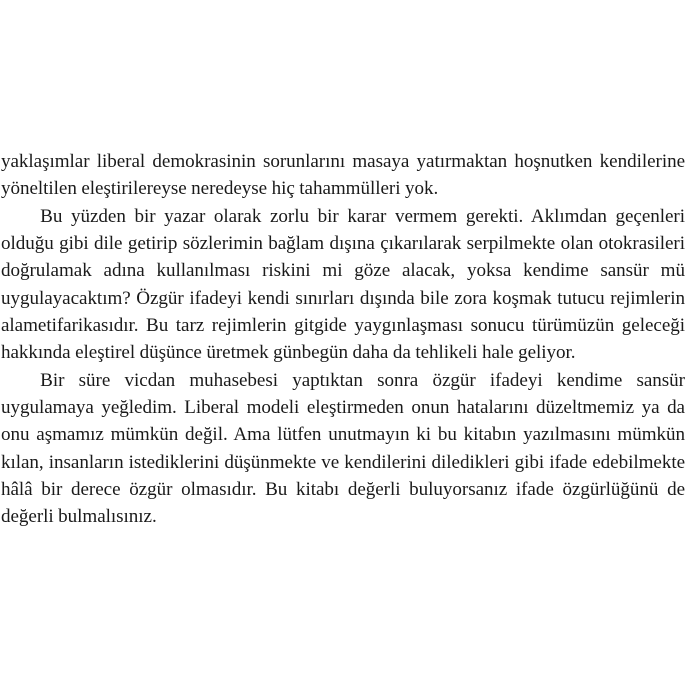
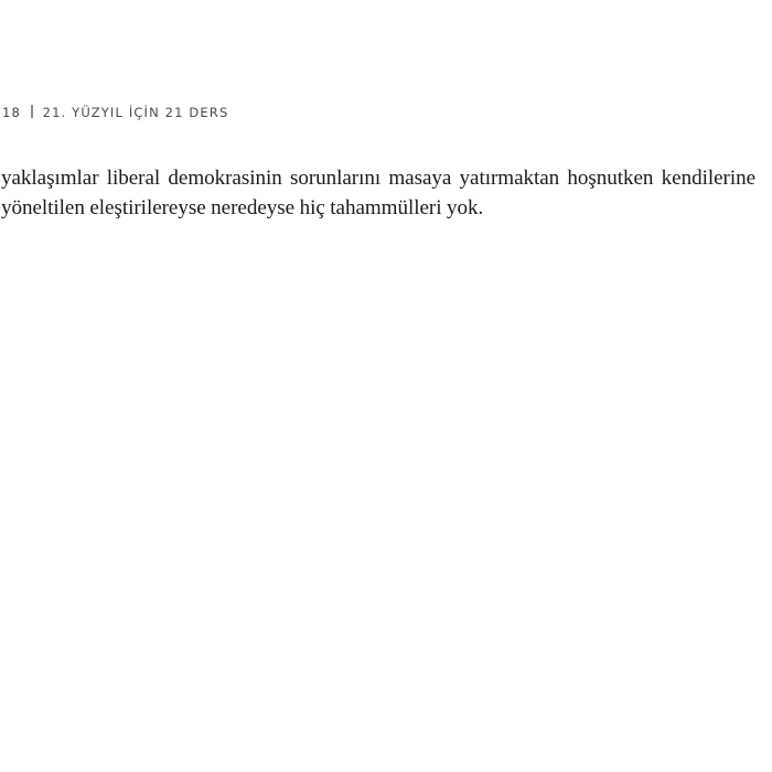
+ 18
+ 21. YÜZYIL İÇİN 21 DERS
  yaklaşımlar liberal demokrasinin sorunlarını masaya yatırmaktan hoşnutken kendilerine yöneltilen eleştirilereyse neredeyse hiç tahammülleri yok.
- Bu yüzden bir yazar olarak zorlu bir karar vermem gerekti. Aklımdan geçenleri olduğu gibi dile getirip sözlerimin bağlam dışına çıkarılarak serpilmekte olan otokrasileri doğrulamak adına kullanılması riskini mi göze alacak, yoksa kendime sansür mü uygulayacaktım? Özgür ifadeyi kendi sınırları dışında bile zora koşmak tutucu rejimlerin alametifarikasıdır. Bu tarz rejimlerin gitgide yaygınlaşması sonucu türümüzün geleceği hakkında eleştirel düşünce üretmek günbegün daha da tehlikeli hale geliyor.
- Bir süre vicdan muhasebesi yaptıktan sonra özgür ifadeyi kendime sansür uygulamaya yeğledim. Liberal modeli eleştirmeden onun hatalarını düzeltmemiz ya da onu aşmamız mümkün değil. Ama lütfen unutmayın ki bu kitabın yazılmasını mümkün kılan, insanların istediklerini düşünmekte ve kendilerini diledikleri gibi ifade edebilmekte hâlâ bir derece özgür olmasıdır. Bu kitabı değerli buluyorsanız ifade özgürlüğünü de değerli bulmalısınız.
